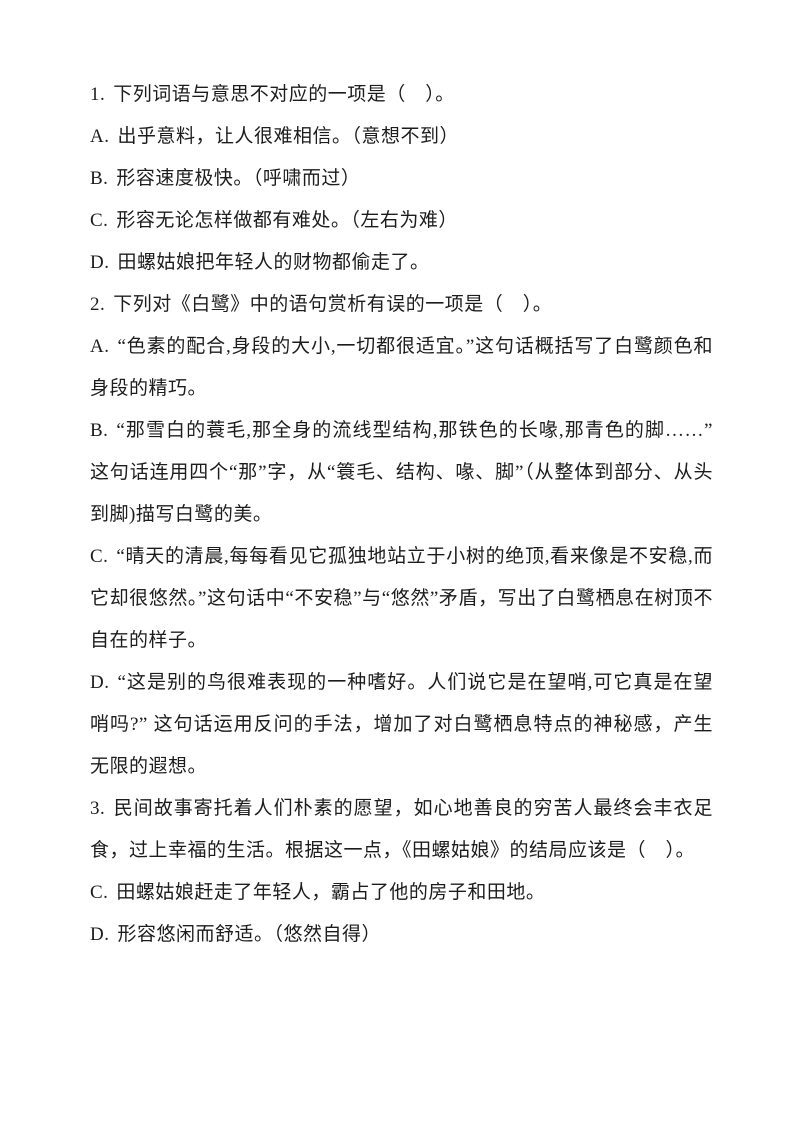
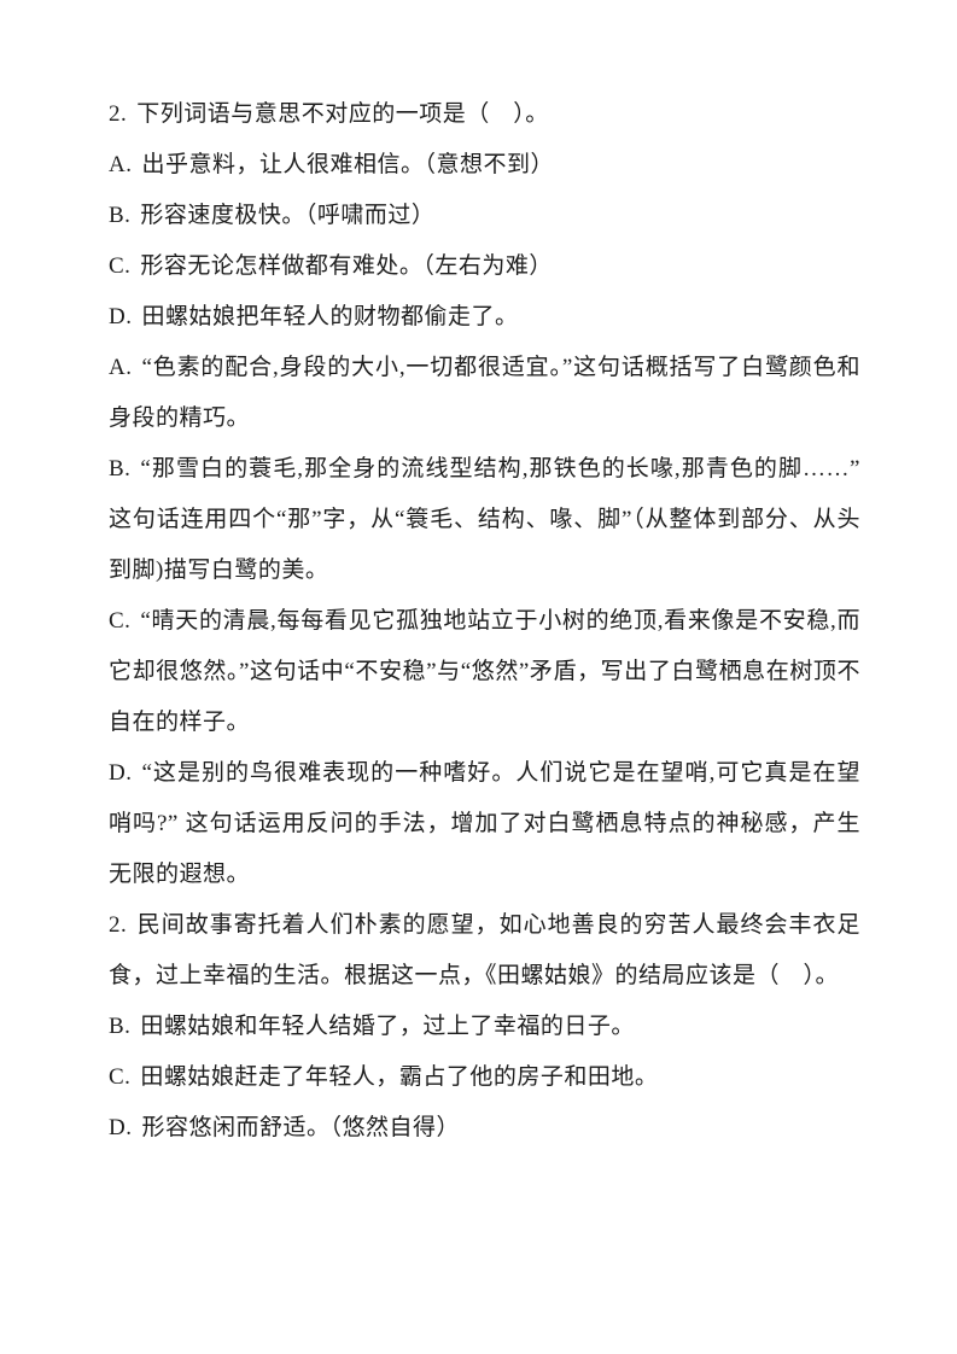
- 1. 下列词语与意思不对应的一项是（ ）。
+ 2. 下列词语与意思不对应的一项是（ ）。
  A. 出乎意料，让人很难相信。（意想不到）
  B. 形容速度极快。（呼啸而过）
  C. 形容无论怎样做都有难处。（左右为难）
  D. 田螺姑娘把年轻人的财物都偷走了。
- 2. 下列对《白鹭》中的语句赏析有误的一项是（ ）。
  A. “色素的配合,身段的大小,一切都很适宜。”这句话概括写了白鹭颜色和身段的精巧。
  B. “那雪白的蓑毛,那全身的流线型结构,那铁色的长喙,那青色的脚……”这句话连用四个“那”字，从“簑毛、结构、喙、脚”（从整体到部分、从头到脚)描写白鹭的美。
  C. “晴天的清晨,每每看见它孤独地站立于小树的绝顶,看来像是不安稳,而它却很悠然。”这句话中“不安稳”与“悠然”矛盾，写出了白鹭栖息在树顶不自在的样子。
  D. “这是别的鸟很难表现的一种嗜好。人们说它是在望哨,可它真是在望哨吗?” 这句话运用反问的手法，增加了对白鹭栖息特点的神秘感，产生无限的遐想。
- 3. 民间故事寄托着人们朴素的愿望，如心地善良的穷苦人最终会丰衣足食，过上幸福的生活。根据这一点，《田螺姑娘》的结局应该是（ ）。
+ 2. 民间故事寄托着人们朴素的愿望，如心地善良的穷苦人最终会丰衣足食，过上幸福的生活。根据这一点，《田螺姑娘》的结局应该是（ ）。
+ B. 田螺姑娘和年轻人结婚了，过上了幸福的日子。
  C. 田螺姑娘赶走了年轻人，霸占了他的房子和田地。
  D. 形容悠闲而舒适。（悠然自得）
